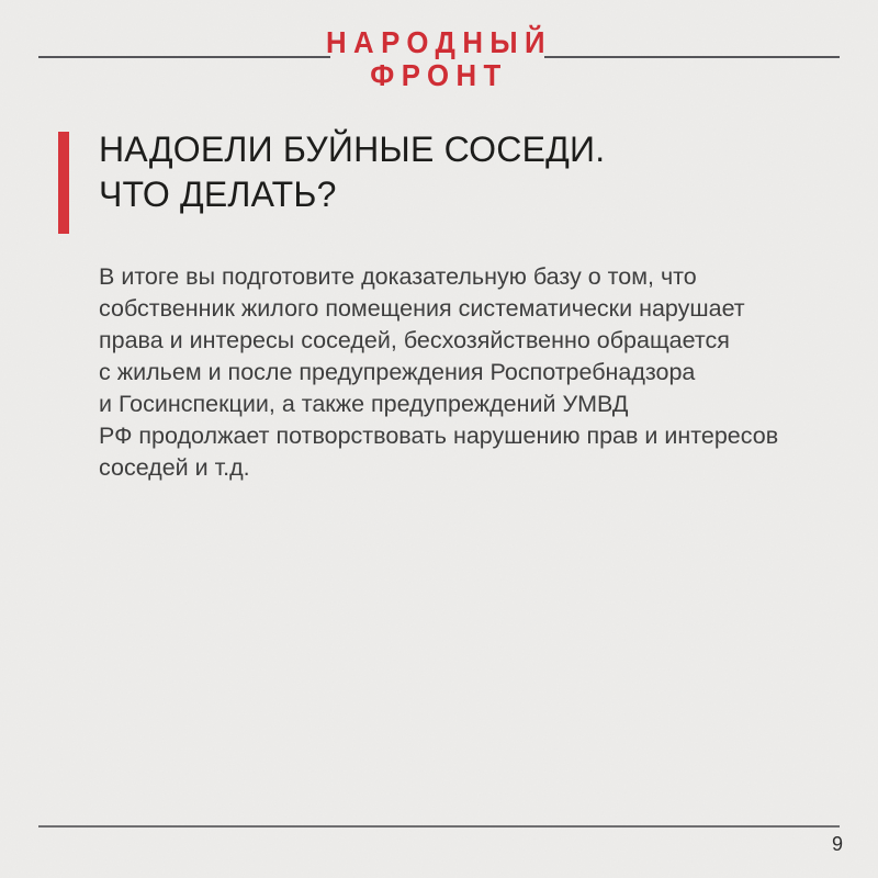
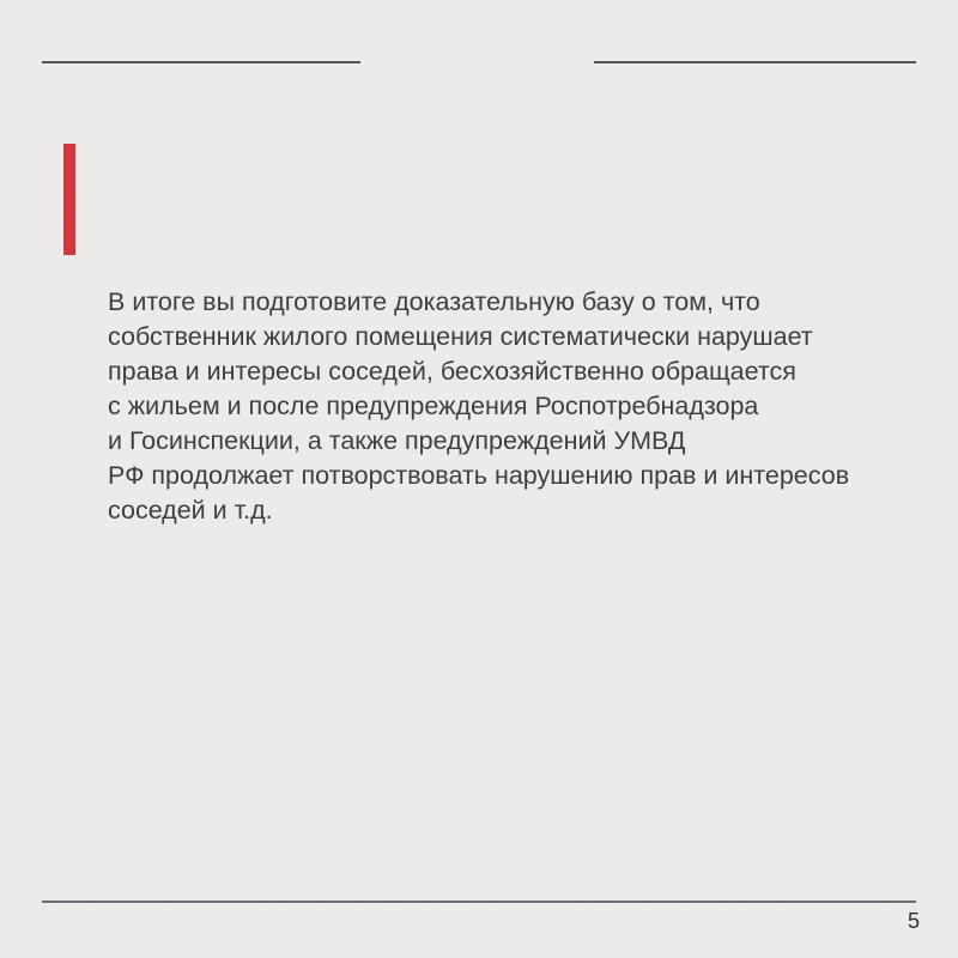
- НАРОДНЫЙ
- ФРОНТ
- НАДОЕЛИ БУЙНЫЕ СОСЕДИ.
- ЧТО ДЕЛАТЬ?
  В итоге вы подготовите доказательную базу о том, что
  собственник жилого помещения систематически нарушает
  права и интересы соседей, бесхозяйственно обращается
  с жильем и после предупреждения Роспотребнадзора
  и Госинспекции, а также предупреждений УМВД
  РФ продолжает потворствовать нарушению прав и интересов
  соседей и т.д.
- 9
+ 5
